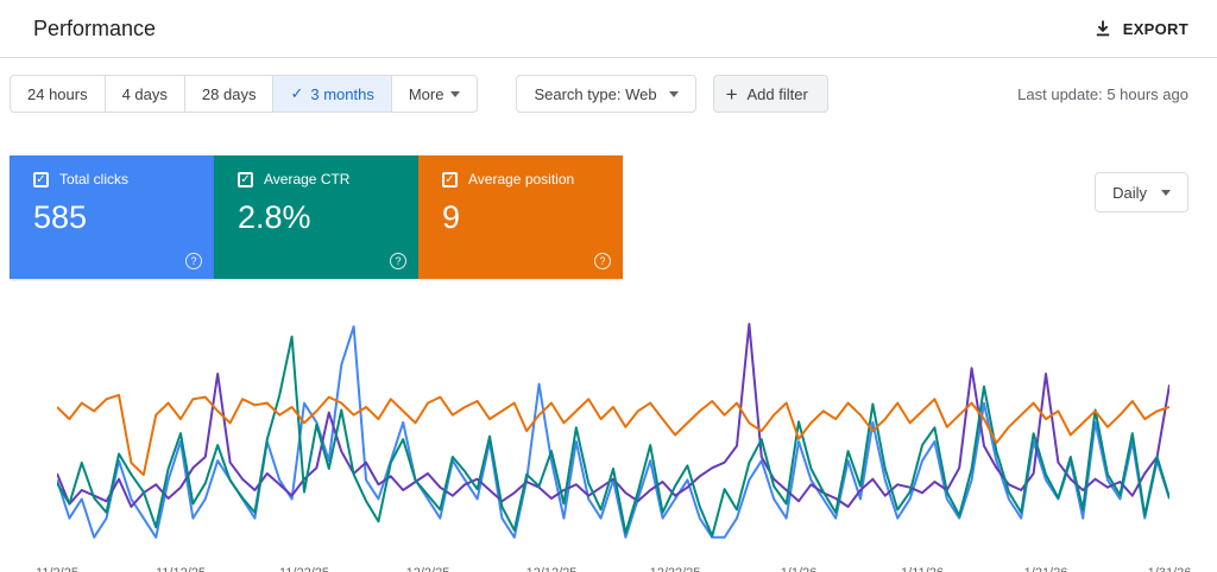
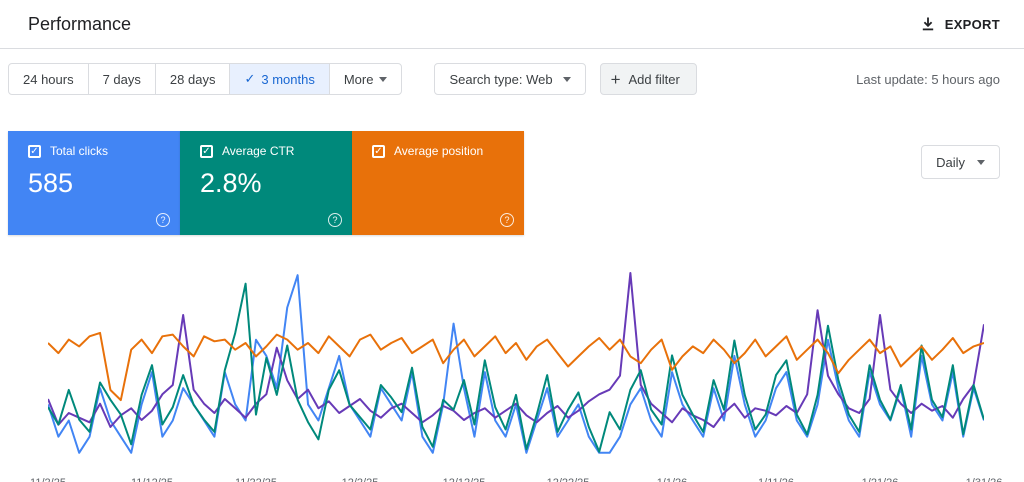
  Performance
  EXPORT
  24 hours
- 4 days
+ 7 days
  28 days
  ✓
  3 months
  More
  Search type: Web
  +
  Add filter
  Last update: 5 hours ago
  Total clicks
  585
  Average CTR
  2.8%
  Average position
- 9
  Daily
